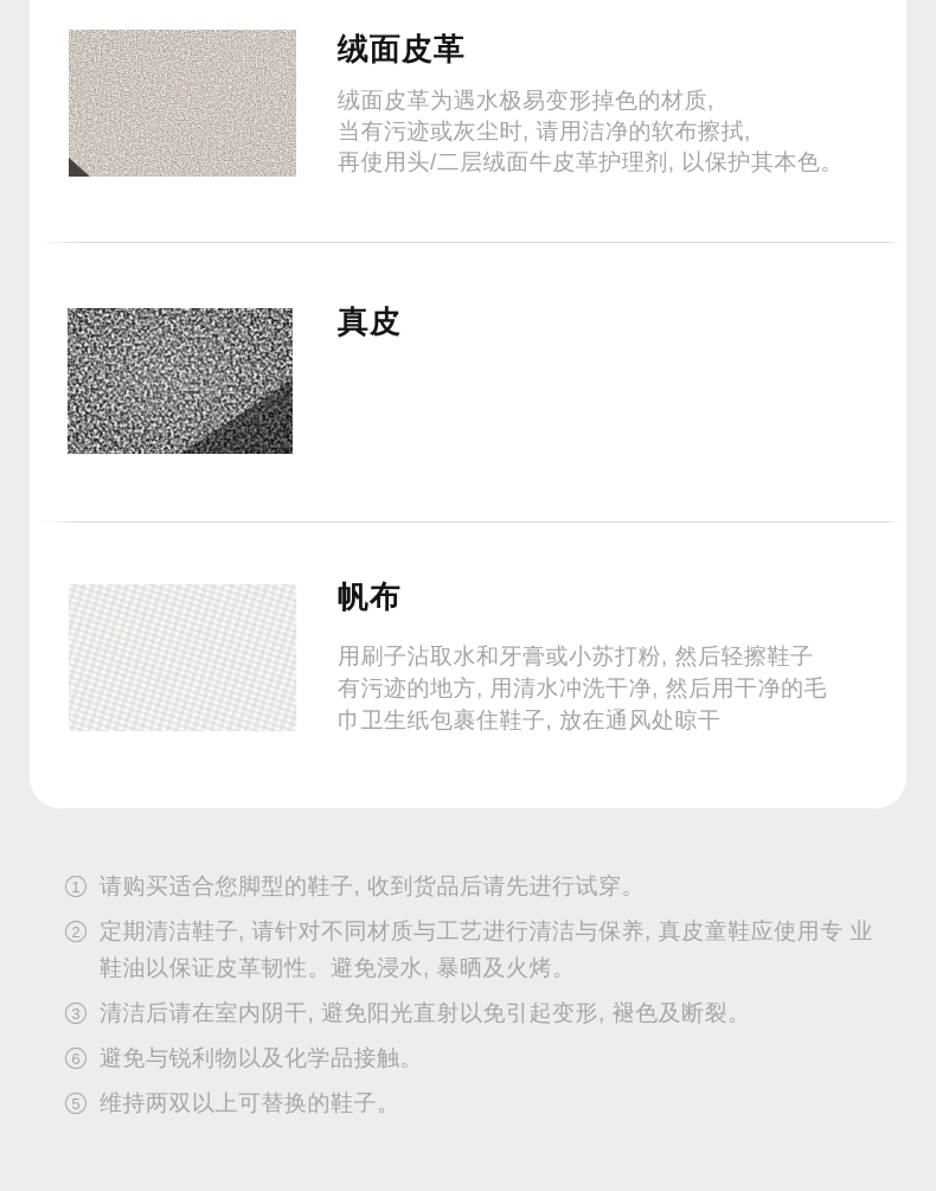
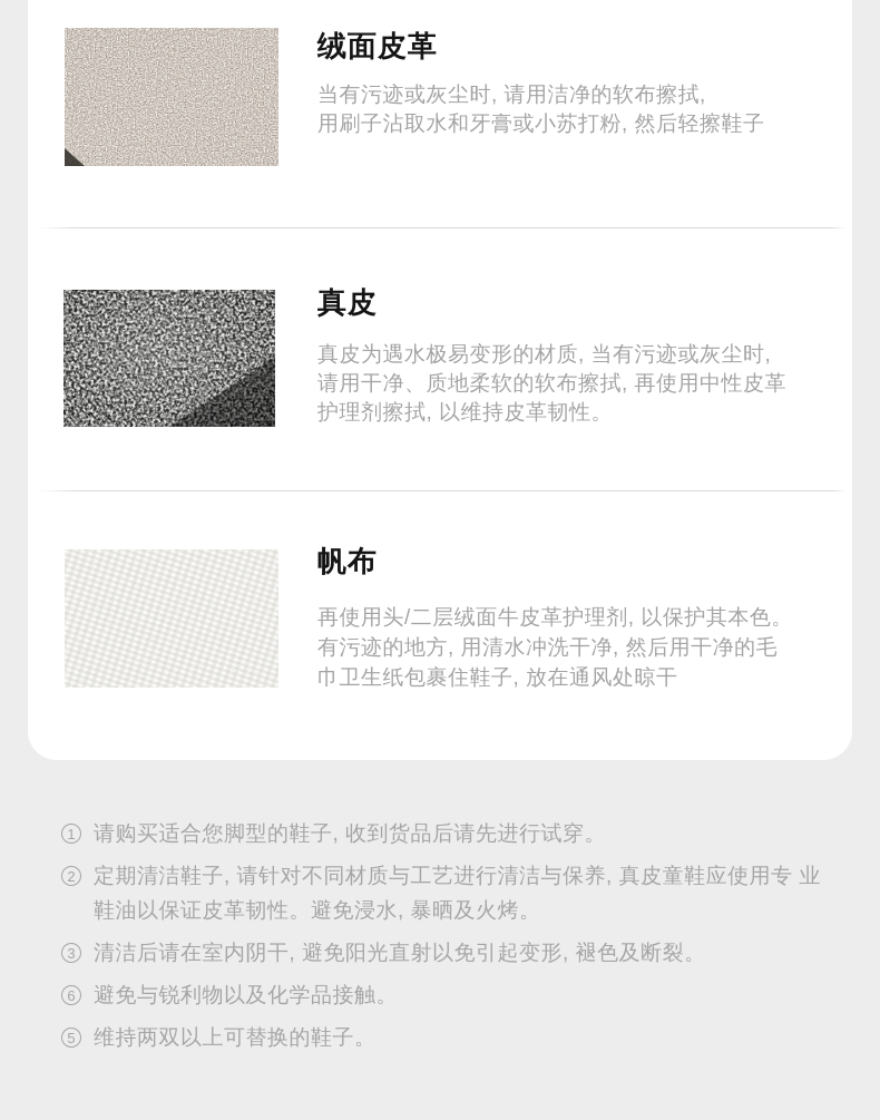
  绒面皮革
- 绒面皮革为遇水极易变形掉色的材质,
  当有污迹或灰尘时, 请用洁净的软布擦拭,
- 再使用头/二层绒面牛皮革护理剂, 以保护其本色。
+ 用刷子沾取水和牙膏或小苏打粉, 然后轻擦鞋子
  真皮
+ 真皮为遇水极易变形的材质, 当有污迹或灰尘时,
+ 请用干净、质地柔软的软布擦拭, 再使用中性皮革
+ 护理剂擦拭, 以维持皮革韧性。
  帆布
- 用刷子沾取水和牙膏或小苏打粉, 然后轻擦鞋子
+ 再使用头/二层绒面牛皮革护理剂, 以保护其本色。
  有污迹的地方, 用清水冲洗干净, 然后用干净的毛
  巾卫生纸包裹住鞋子, 放在通风处晾干
  1
  请购买适合您脚型的鞋子, 收到货品后请先进行试穿。
  2
  定期清洁鞋子, 请针对不同材质与工艺进行清洁与保养, 真皮童鞋应使用专 业鞋油以保证皮革韧性。避免浸水, 暴晒及火烤。
  3
  清洁后请在室内阴干, 避免阳光直射以免引起变形, 褪色及断裂。
  6
  避免与锐利物以及化学品接触。
  5
  维持两双以上可替换的鞋子。
